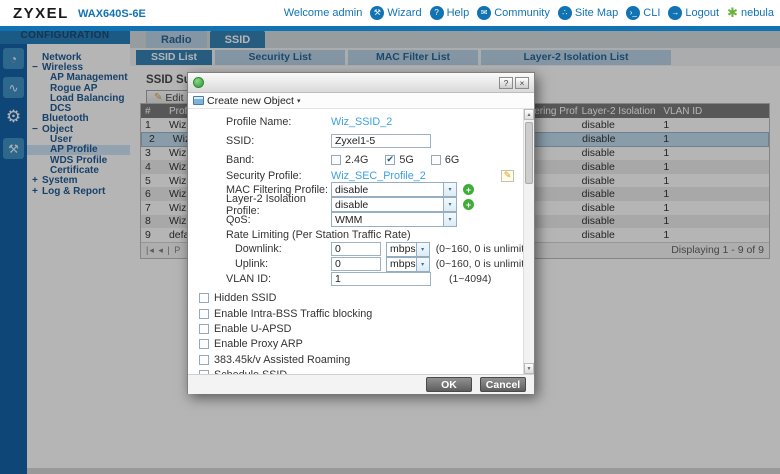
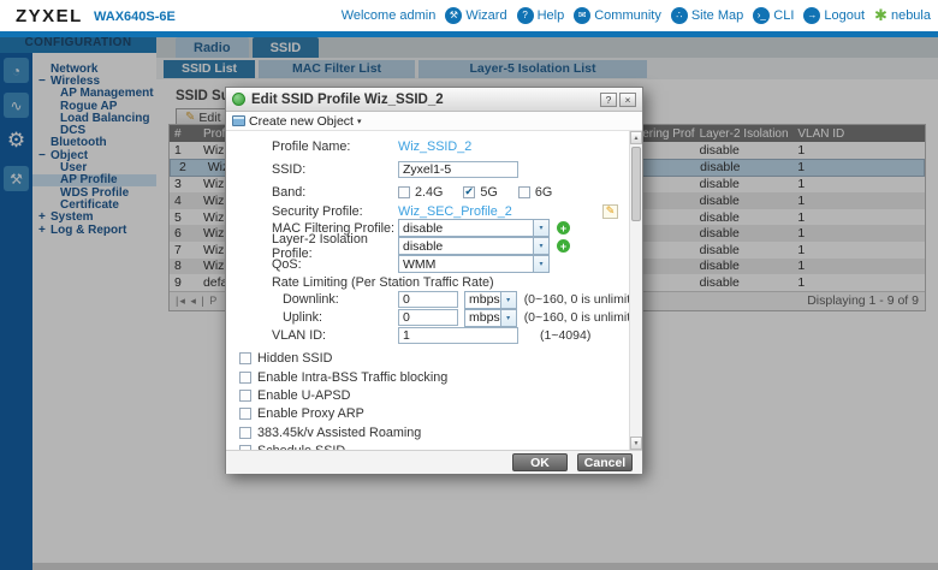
  ZYXEL
  WAX640S-6E
  Welcome admin
  ⚒
  Wizard
  ?
  Help
  ✉
  Community
  ∴
  Site Map
  ›_
  CLI
  →
  Logout
  ✱
  nebula
  CONFIGURATION
  ◔
  ∿
  ⚙
  ⚒
  Network
  −
  Wireless
  AP Management
  Rogue AP
  Load Balancing
  DCS
  Bluetooth
  −
  Object
  User
  AP Profile
  WDS Profile
  Certificate
  +
  System
  +
  Log & Report
  Radio
  SSID
  SSID List
- Security List
  MAC Filter List
- Layer-2 Isolation List
+ Layer-5 Isolation List
  ✎
  Edit
  #
  Layer-2 Isolation
  VLAN ID
  1
  Wiz
  disable
  1
  2
  disable
  1
  3
  Wiz
  disable
  1
  4
  Wiz
  disable
  1
  5
  Wiz
  disable
  1
  6
  Wiz
  disable
  1
  7
  Wiz
  disable
  1
  8
  Wiz
  disable
  1
  9
  def
  disable
  1
  |◂ ◂ | P
  Displaying 1 - 9 of 9
+ Edit SSID Profile Wiz_SSID_2
  ?
  ×
  Create new Object
  Profile Name:
  Wiz_SSID_2
  SSID:
  Zyxel1-5
  Band:
  2.4G
  5G
  6G
  Security Profile:
  Wiz_SEC_Profile_2
  ✎
  MAC Filtering Profile:
  disable
  +
  Layer-2 Isolation Profile:
  disable
  +
  QoS:
  WMM
  Rate Limiting (Per Station Traffic Rate)
  Downlink:
  0
  mbps
  (0~160, 0 is unlimi
  Uplink:
  0
  mbps
  (0~160, 0 is unlimi
  VLAN ID:
  1
  (1~4094)
  Hidden SSID
  Enable Intra-BSS Traffic blocking
  Enable U-APSD
  Enable Proxy ARP
  383.45k/v Assisted Roaming
  OK
  Cancel
